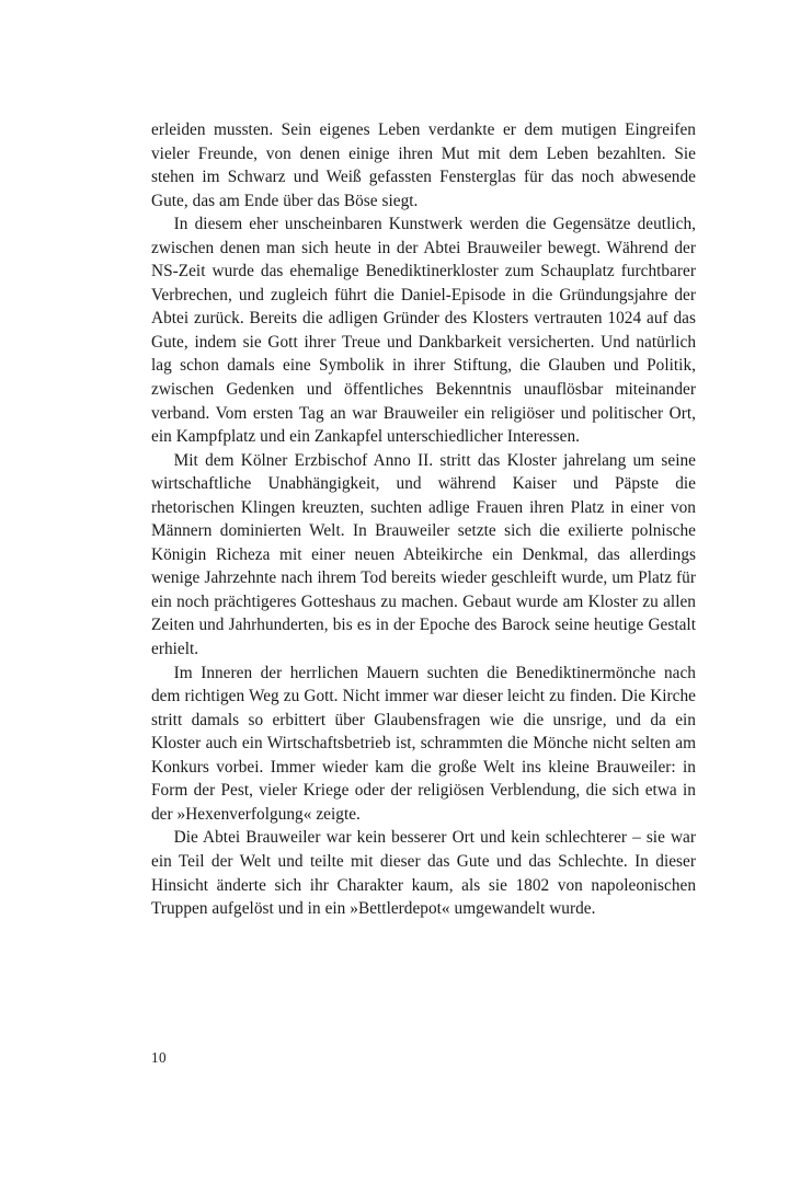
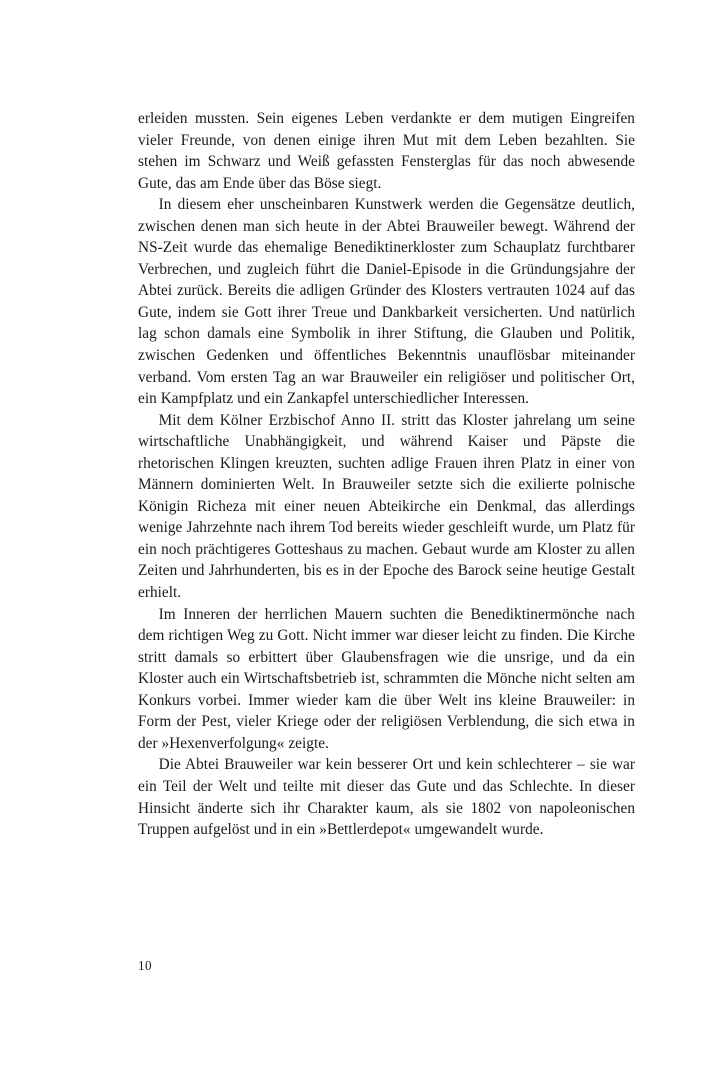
  erleiden mussten. Sein eigenes Leben verdankte er dem mutigen Eingreifen vieler Freunde, von denen einige ihren Mut mit dem Leben bezahlten. Sie stehen im Schwarz und Weiß gefassten Fensterglas für das noch abwesende Gute, das am Ende über das Böse siegt.
  In diesem eher unscheinbaren Kunstwerk werden die Gegensätze deutlich, zwischen denen man sich heute in der Abtei Brauweiler bewegt. Während der NS-Zeit wurde das ehemalige Benediktinerkloster zum Schauplatz furchtbarer Verbrechen, und zugleich führt die Daniel-Episode in die Gründungsjahre der Abtei zurück. Bereits die adligen Gründer des Klosters vertrauten 1024 auf das Gute, indem sie Gott ihrer Treue und Dankbarkeit versicherten. Und natürlich lag schon damals eine Symbolik in ihrer Stiftung, die Glauben und Politik, zwischen Gedenken und öffentliches Bekenntnis unauflösbar miteinander verband. Vom ersten Tag an war Brauweiler ein religiöser und politischer Ort, ein Kampfplatz und ein Zankapfel unterschiedlicher Interessen.
  Mit dem Kölner Erzbischof Anno II. stritt das Kloster jahrelang um seine wirtschaftliche Unabhängigkeit, und während Kaiser und Päpste die rhetorischen Klingen kreuzten, suchten adlige Frauen ihren Platz in einer von Männern dominierten Welt. In Brauweiler setzte sich die exilierte polnische Königin Richeza mit einer neuen Abteikirche ein Denkmal, das allerdings wenige Jahrzehnte nach ihrem Tod bereits wieder geschleift wurde, um Platz für ein noch prächtigeres Gotteshaus zu machen. Gebaut wurde am Kloster zu allen Zeiten und Jahrhunderten, bis es in der Epoche des Barock seine heutige Gestalt erhielt.
- Im Inneren der herrlichen Mauern suchten die Benediktinermönche nach dem richtigen Weg zu Gott. Nicht immer war dieser leicht zu finden. Die Kirche stritt damals so erbittert über Glaubensfragen wie die unsrige, und da ein Kloster auch ein Wirtschaftsbetrieb ist, schrammten die Mönche nicht selten am Konkurs vorbei. Immer wieder kam die große Welt ins kleine Brauweiler: in Form der Pest, vieler Kriege oder der religiösen Verblendung, die sich etwa in der »Hexenverfolgung« zeigte.
+ Im Inneren der herrlichen Mauern suchten die Benediktinermönche nach dem richtigen Weg zu Gott. Nicht immer war dieser leicht zu finden. Die Kirche stritt damals so erbittert über Glaubensfragen wie die unsrige, und da ein Kloster auch ein Wirtschaftsbetrieb ist, schrammten die Mönche nicht selten am Konkurs vorbei. Immer wieder kam die über Welt ins kleine Brauweiler: in Form der Pest, vieler Kriege oder der religiösen Verblendung, die sich etwa in der »Hexenverfolgung« zeigte.
  Die Abtei Brauweiler war kein besserer Ort und kein schlechterer – sie war ein Teil der Welt und teilte mit dieser das Gute und das Schlechte. In dieser Hinsicht änderte sich ihr Charakter kaum, als sie 1802 von napoleonischen Truppen aufgelöst und in ein »Bettlerdepot« umgewandelt wurde.
  10
